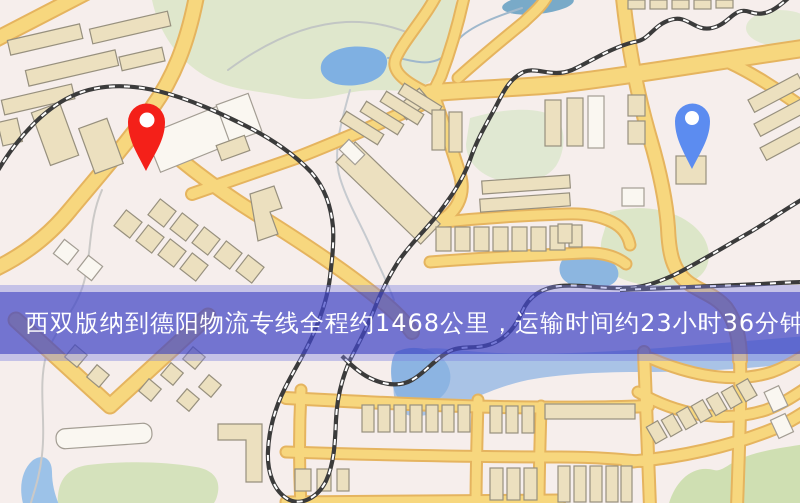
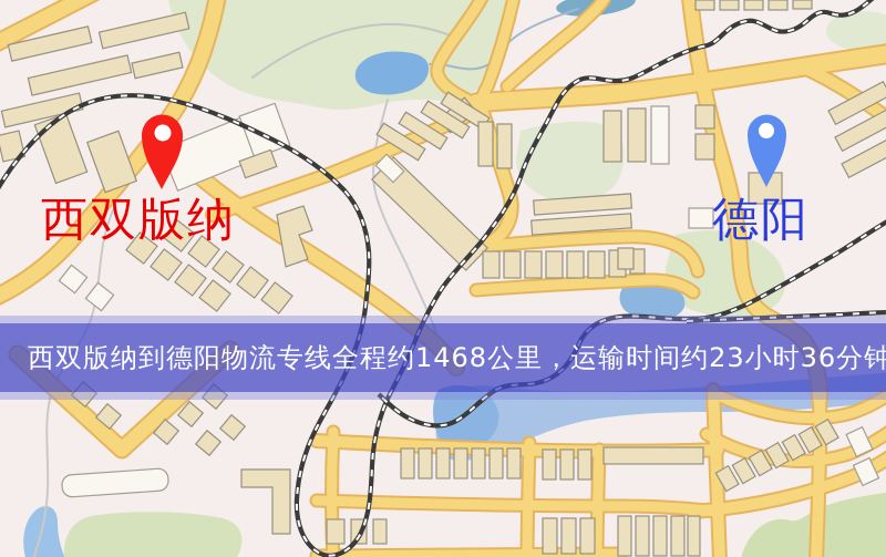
+ 西双版纳
+ 德阳
  西双版纳到德阳物流专线全程约1468公里，运输时间约23小时36分钟
